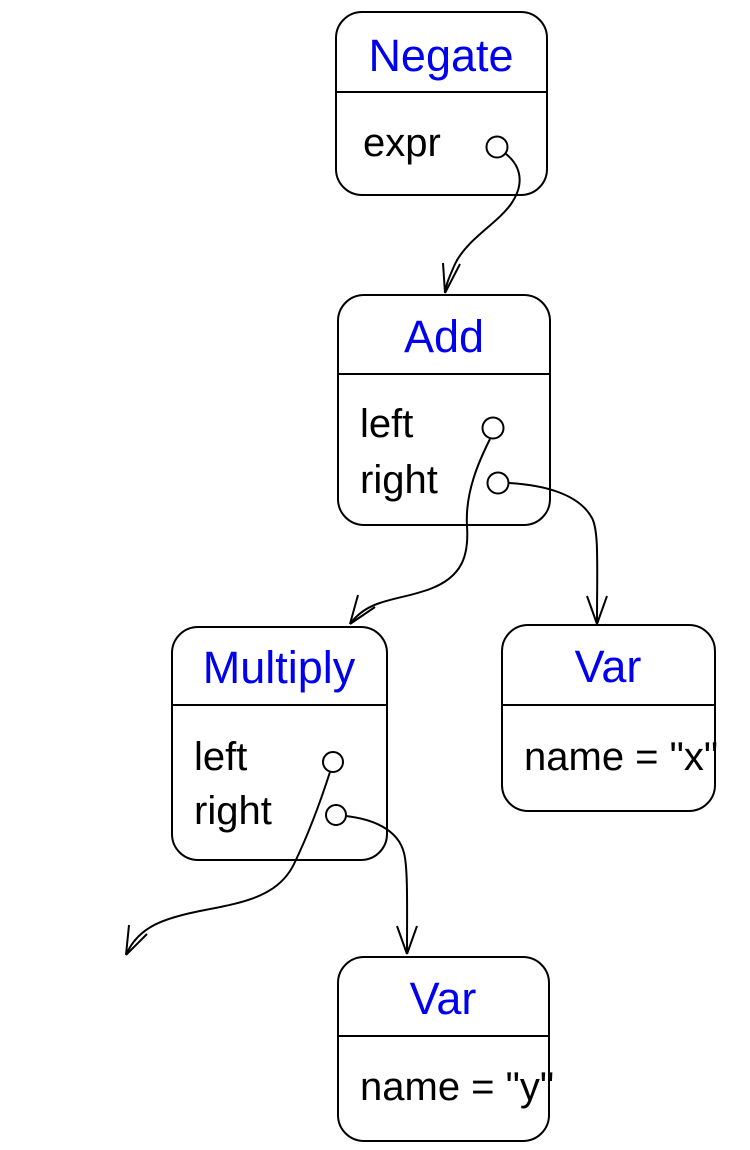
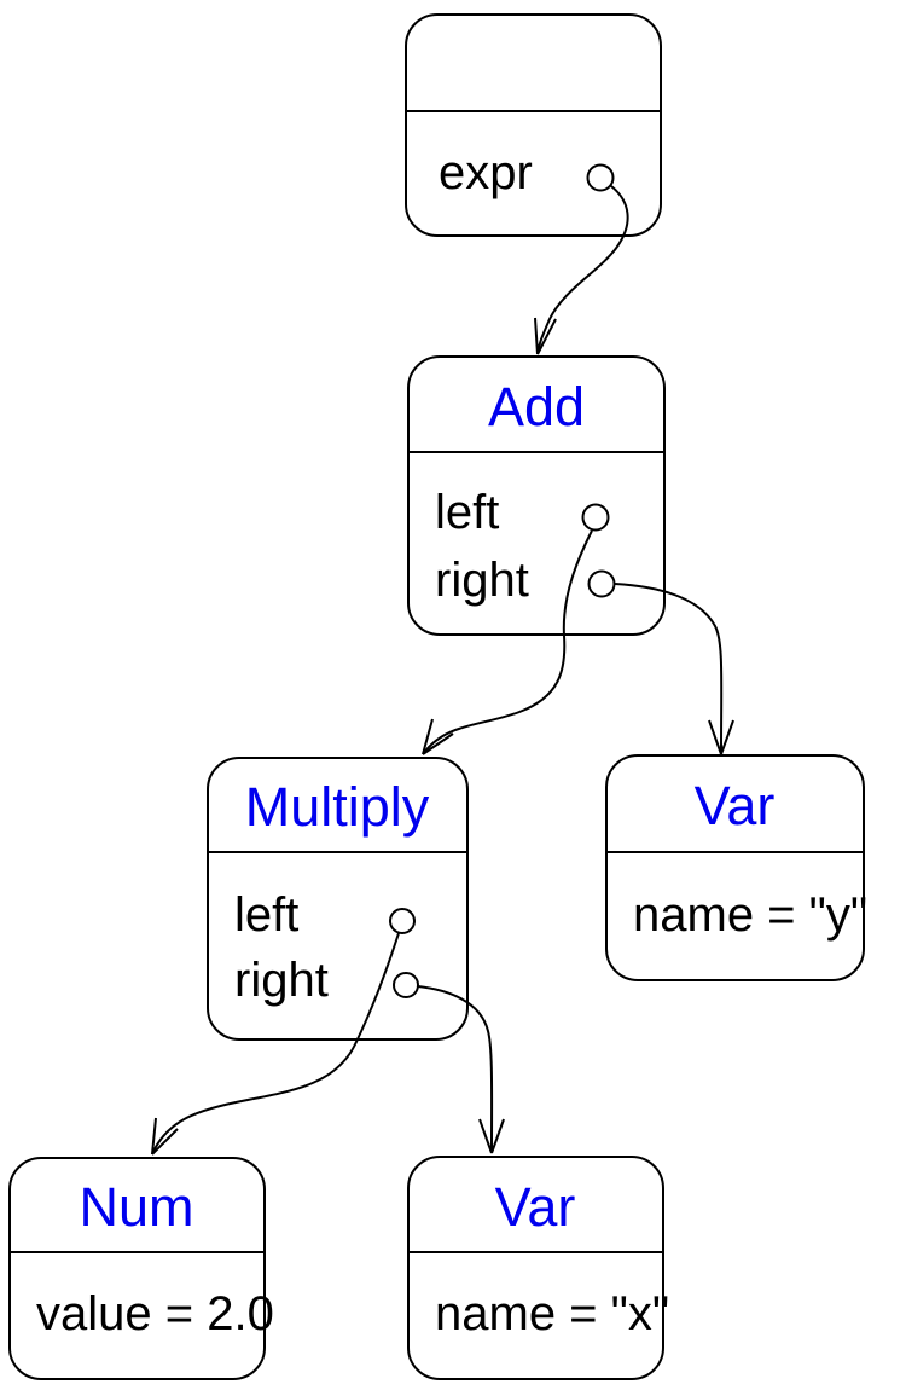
- Negate
  expr
  Add
  left
  right
  Multiply
  left
  right
  Var
- name = "x"
+ name = "y"
+ Num
+ value = 2.0
  Var
- name = "y"
+ name = "x"
